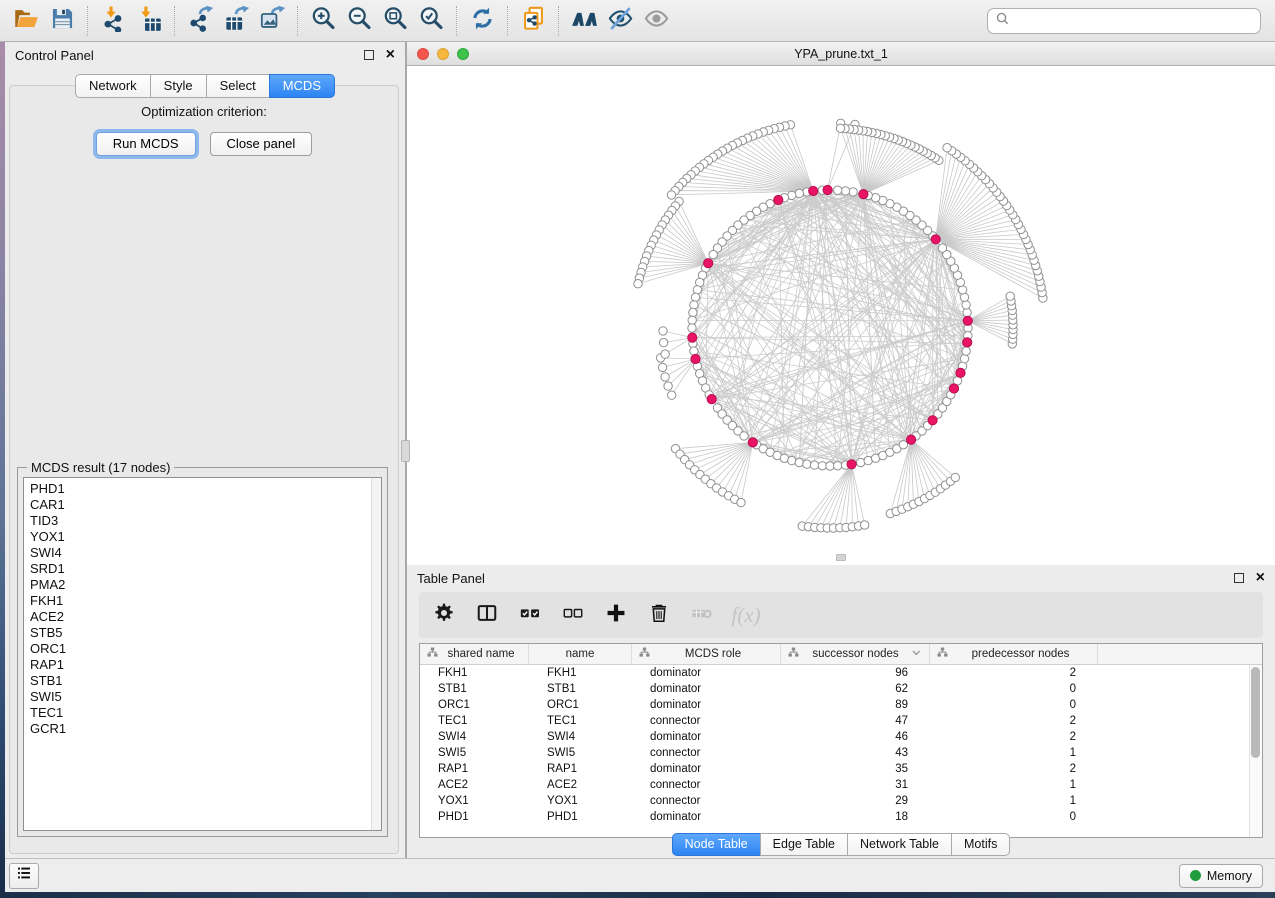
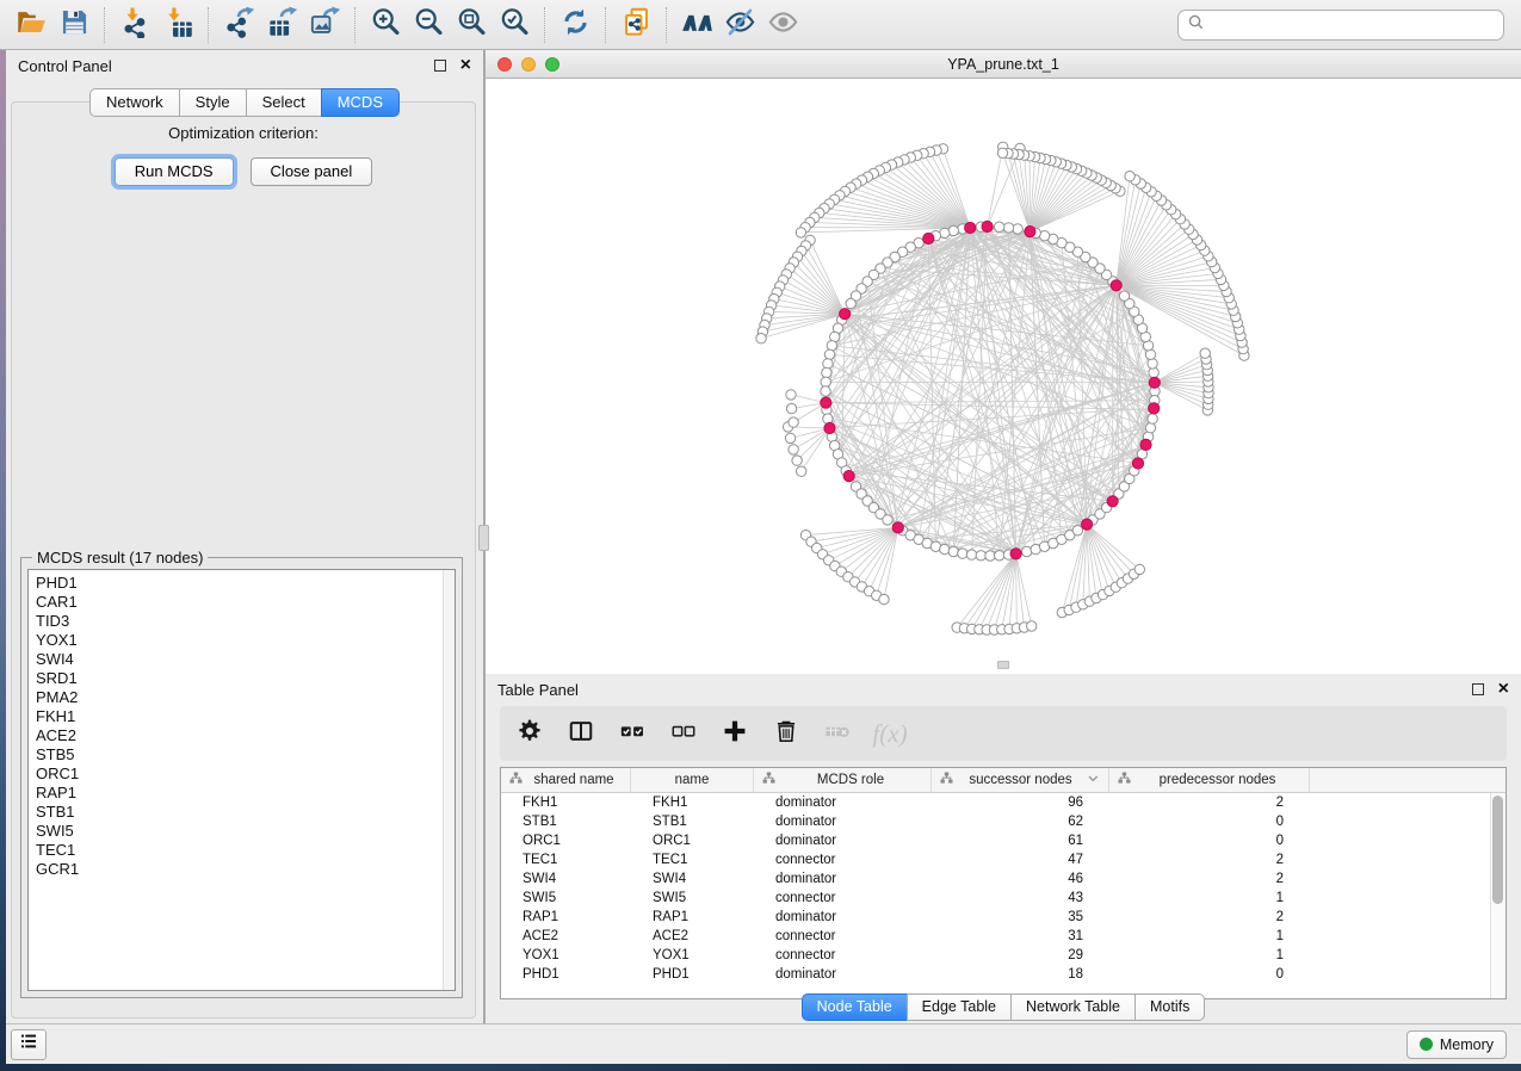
  Control Panel
  ×
  Network
  Style
  Select
  MCDS
  Optimization criterion:
  Run MCDS
  Close panel
  MCDS result (17 nodes)
  PHD1
  CAR1
  TID3
  YOX1
  SWI4
  SRD1
  PMA2
  FKH1
  ACE2
  STB5
  ORC1
  RAP1
  STB1
  SWI5
  TEC1
  GCR1
  YPA_prune.txt_1
  Table Panel
  ×
  f(x)
  shared name
  name
  MCDS role
  successor nodes
  predecessor nodes
  FKH1
  FKH1
  dominator
  96
  2
  STB1
  STB1
  dominator
  62
  0
  ORC1
  ORC1
  dominator
- 89
+ 61
  0
  TEC1
  TEC1
  connector
  47
  2
  SWI4
  SWI4
  dominator
  46
  2
  SWI5
  SWI5
  connector
  43
  1
  RAP1
  RAP1
  dominator
  35
  2
  ACE2
  ACE2
  connector
  31
  1
  YOX1
  YOX1
  connector
  29
  1
  PHD1
  PHD1
  dominator
  18
  0
  Node Table
  Edge Table
  Network Table
  Motifs
  Memory
